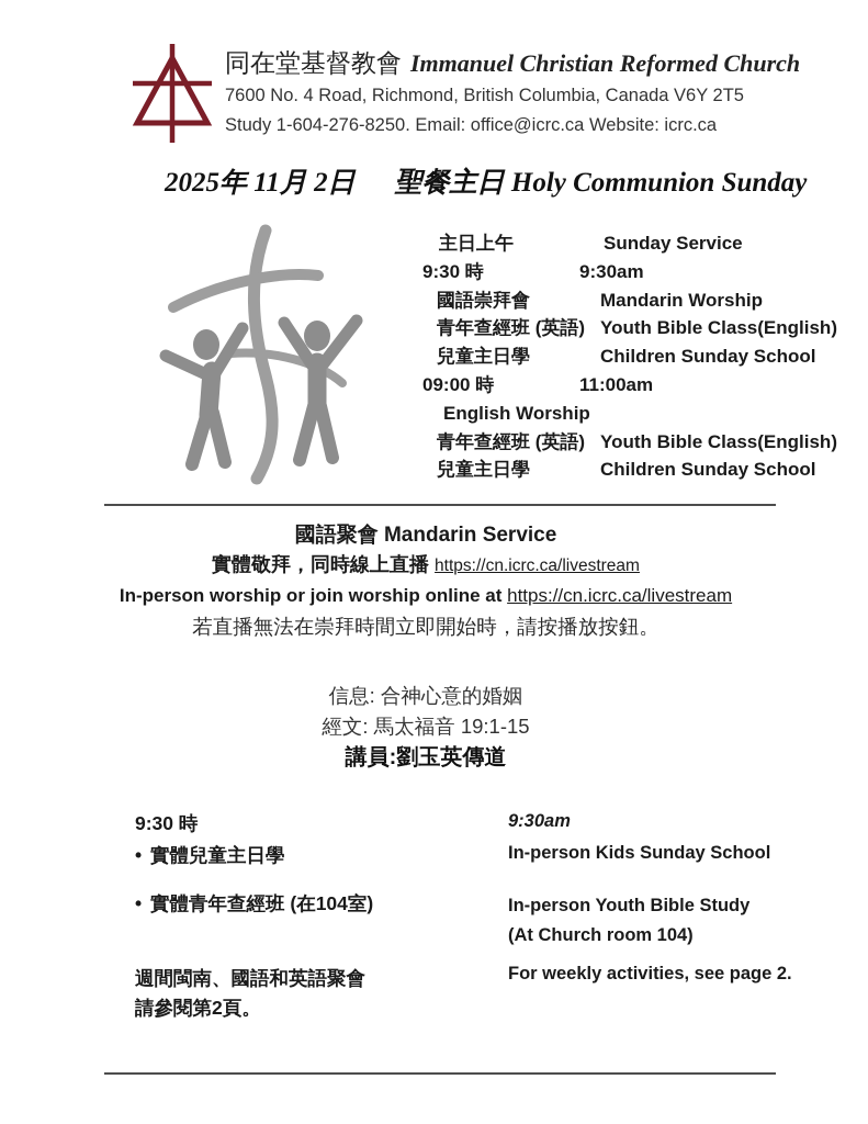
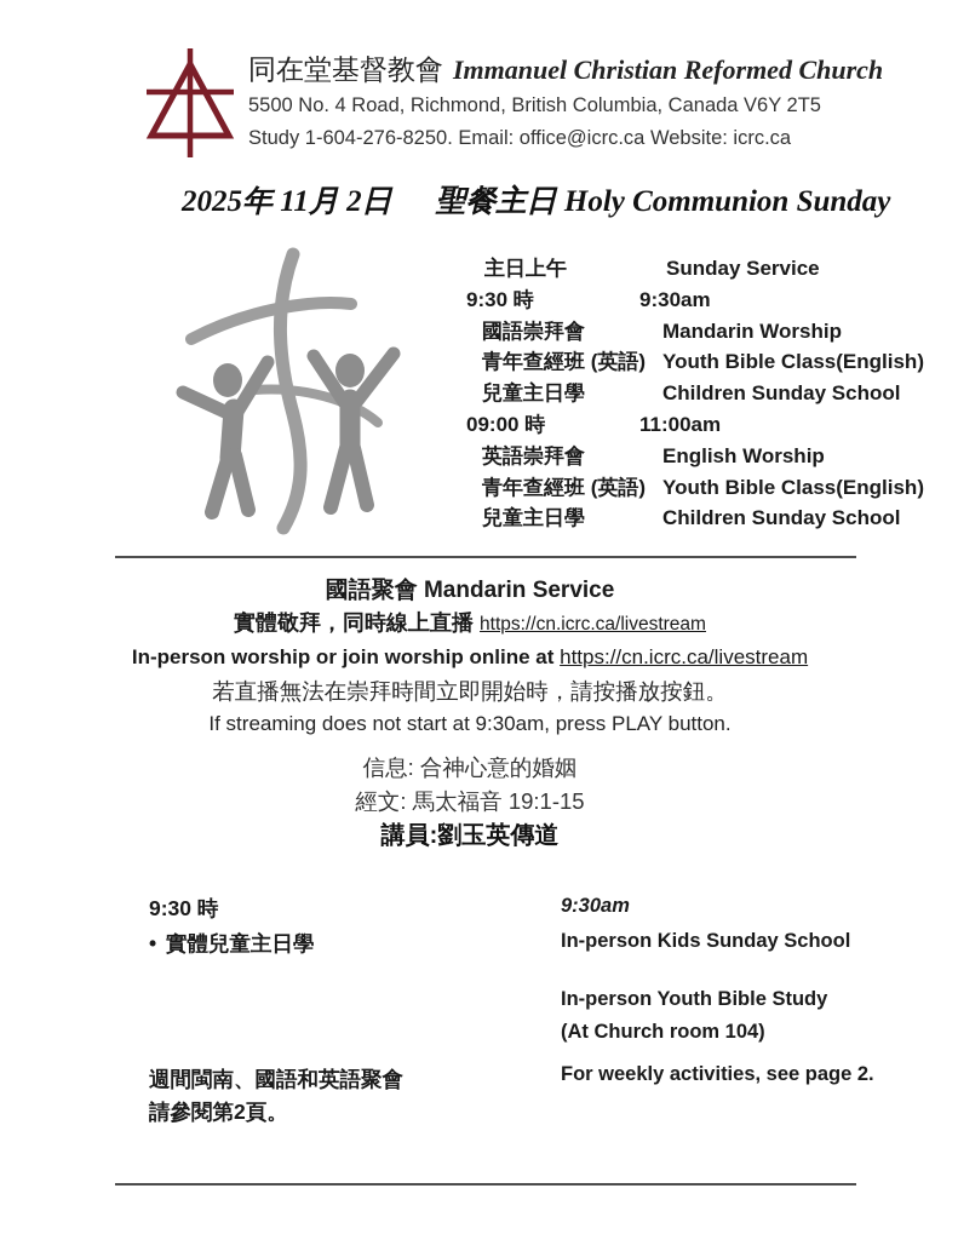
  同在堂基督教會 Immanuel Christian Reformed Church
- 7600 No. 4 Road, Richmond, British Columbia, Canada V6Y 2T5
+ 5500 No. 4 Road, Richmond, British Columbia, Canada V6Y 2T5
  Study 1-604-276-8250. Email: office@icrc.ca Website: icrc.ca
  2025年 11月 2日 聖餐主日 Holy Communion Sunday
  主日上午
  Sunday Service
  9:30 時
  9:30am
  國語崇拜會
  Mandarin Worship
  青年查經班 (英語)
  Youth Bible Class(English)
  兒童主日學
  Children Sunday School
  09:00 時
  11:00am
+ 英語崇拜會
  English Worship
  青年查經班 (英語)
  Youth Bible Class(English)
  兒童主日學
  Children Sunday School
  國語聚會 Mandarin Service
  實體敬拜，同時線上直播 https://cn.icrc.ca/livestream
  In-person worship or join worship online at https://cn.icrc.ca/livestream
  若直播無法在崇拜時間立即開始時，請按播放按鈕。
+ If streaming does not start at 9:30am, press PLAY button.
  信息: 合神心意的婚姻
  經文: 馬太福音 19:1-15
  講員:劉玉英傳道
  9:30 時
  9:30am
  • 實體兒童主日學
  In-person Kids Sunday School
- • 實體青年查經班 (在104室)
  In-person Youth Bible Study
  (At Church room 104)
  週間閩南、國語和英語聚會
  請參閱第2頁。
  For weekly activities, see page 2.
